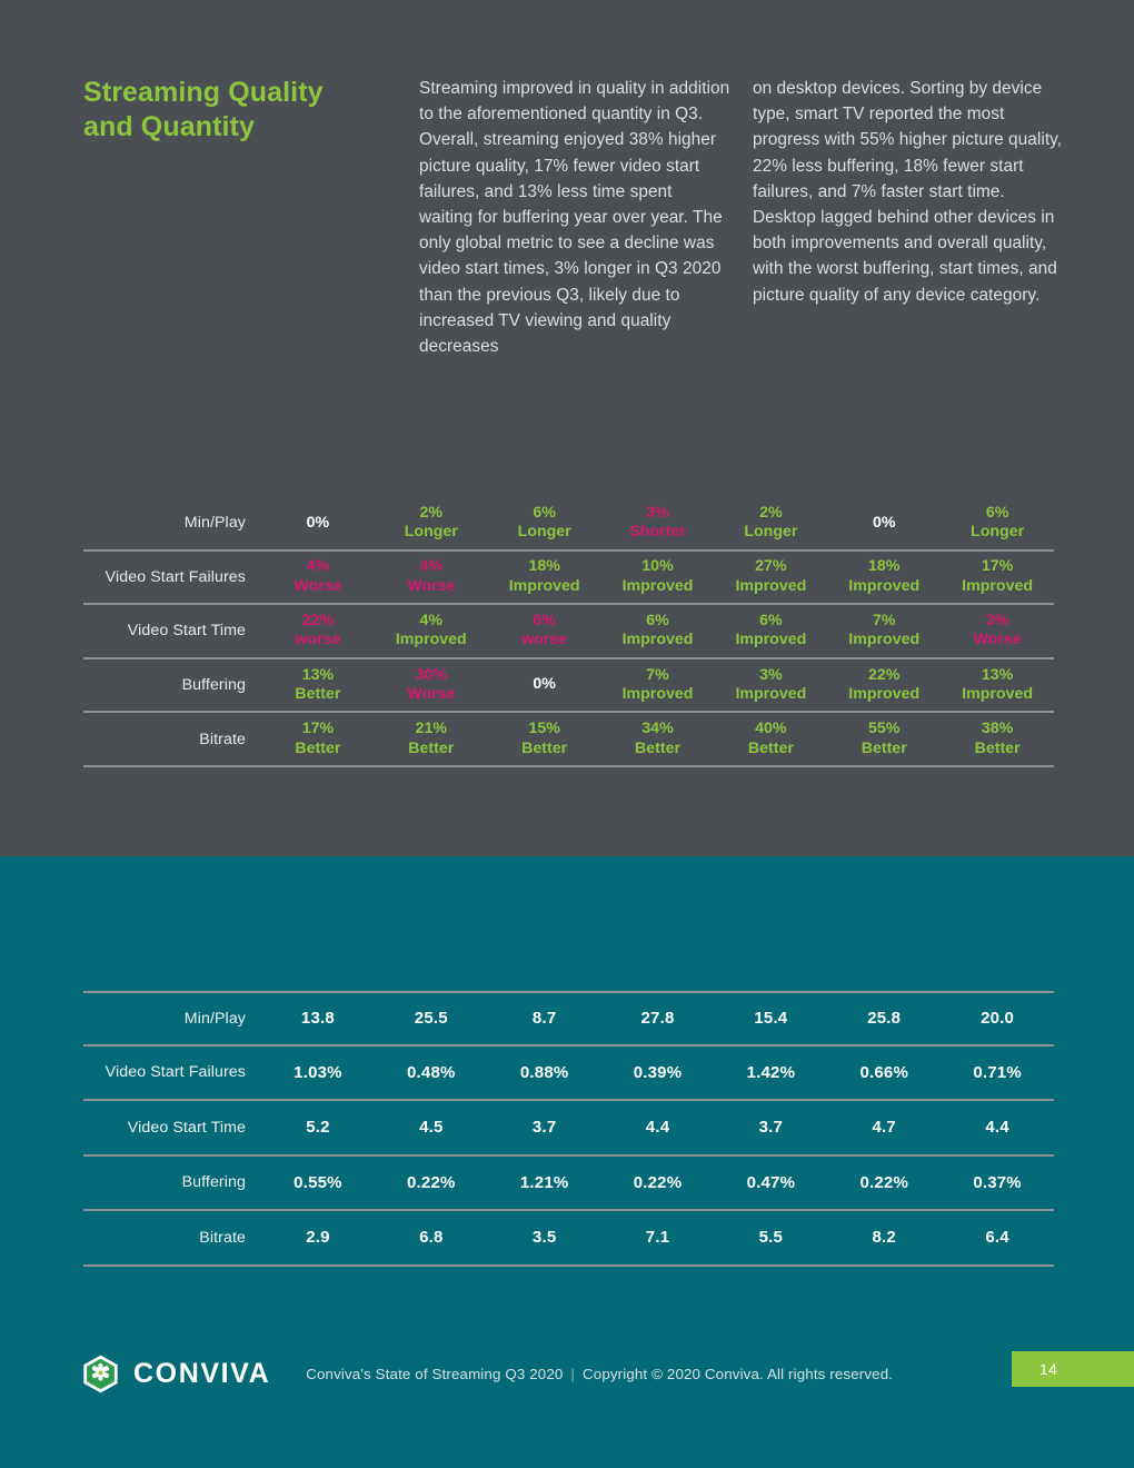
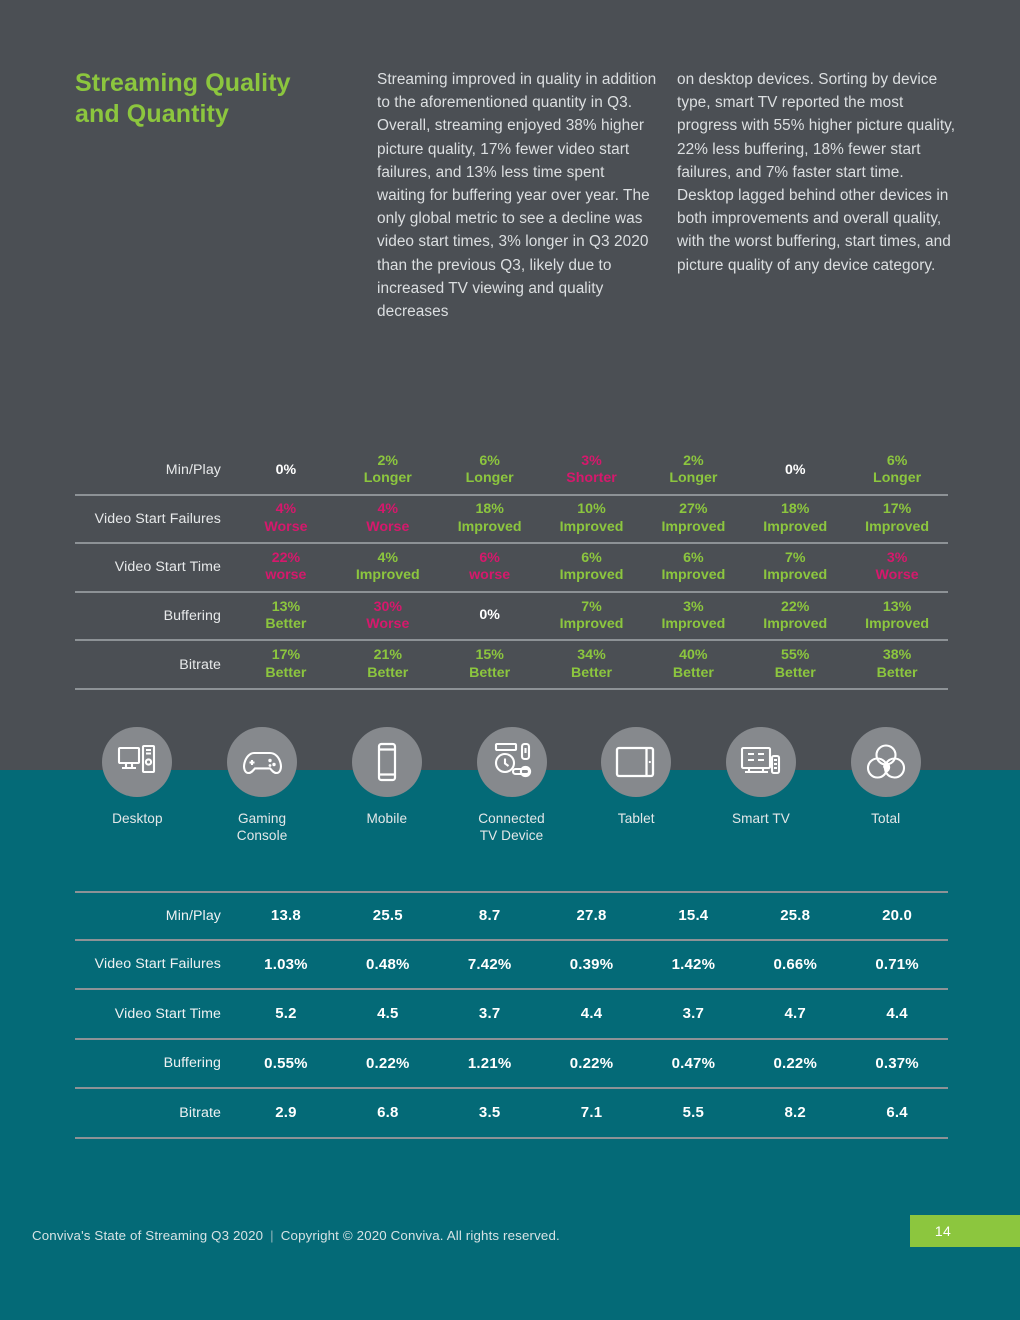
  Streaming Quality
  and Quantity
  Streaming improved in quality in addition to the aforementioned quantity in Q3. Overall, streaming enjoyed 38% higher picture quality, 17% fewer video start failures, and 13% less time spent waiting for buffering year over year. The only global metric to see a decline was video start times, 3% longer in Q3 2020 than the previous Q3, likely due to increased TV viewing and quality decreases
  on desktop devices. Sorting by device type, smart TV reported the most progress with 55% higher picture quality, 22% less buffering, 18% fewer start failures, and 7% faster start time. Desktop lagged behind other devices in both improvements and overall quality, with the worst buffering, start times, and picture quality of any device category.
  Min/Play
  0%
  2%
  Longer
  6%
  Longer
  3%
  Shorter
  2%
  Longer
  0%
  6%
  Longer
  Video Start Failures
  4%
  Worse
  4%
  Worse
  18%
  Improved
  10%
  Improved
  27%
  Improved
  18%
  Improved
  17%
  Improved
  Video Start Time
  22%
  worse
  4%
  Improved
  6%
  worse
  6%
  Improved
  6%
  Improved
  7%
  Improved
  3%
  Worse
  Buffering
  13%
  Better
  30%
  Worse
  0%
  7%
  Improved
  3%
  Improved
  22%
  Improved
  13%
  Improved
  Bitrate
  17%
  Better
  21%
  Better
  15%
  Better
  34%
  Better
  40%
  Better
  55%
  Better
  38%
  Better
+ Desktop
+ Gaming
+ Console
+ Mobile
+ Connected
+ TV Device
+ Tablet
+ Smart TV
+ Total
  Min/Play
  13.8
  25.5
  8.7
  27.8
  15.4
  25.8
  20.0
  Video Start Failures
  1.03%
  0.48%
- 0.88%
+ 7.42%
  0.39%
  1.42%
  0.66%
  0.71%
  Video Start Time
  5.2
  4.5
  3.7
  4.4
  3.7
  4.7
  4.4
  Buffering
  0.55%
  0.22%
  1.21%
  0.22%
  0.47%
  0.22%
  0.37%
  Bitrate
  2.9
  6.8
  3.5
  7.1
  5.5
  8.2
  6.4
- CONVIVA
  Conviva's State of Streaming Q3 2020
  |
  Copyright © 2020 Conviva. All rights reserved.
  14
